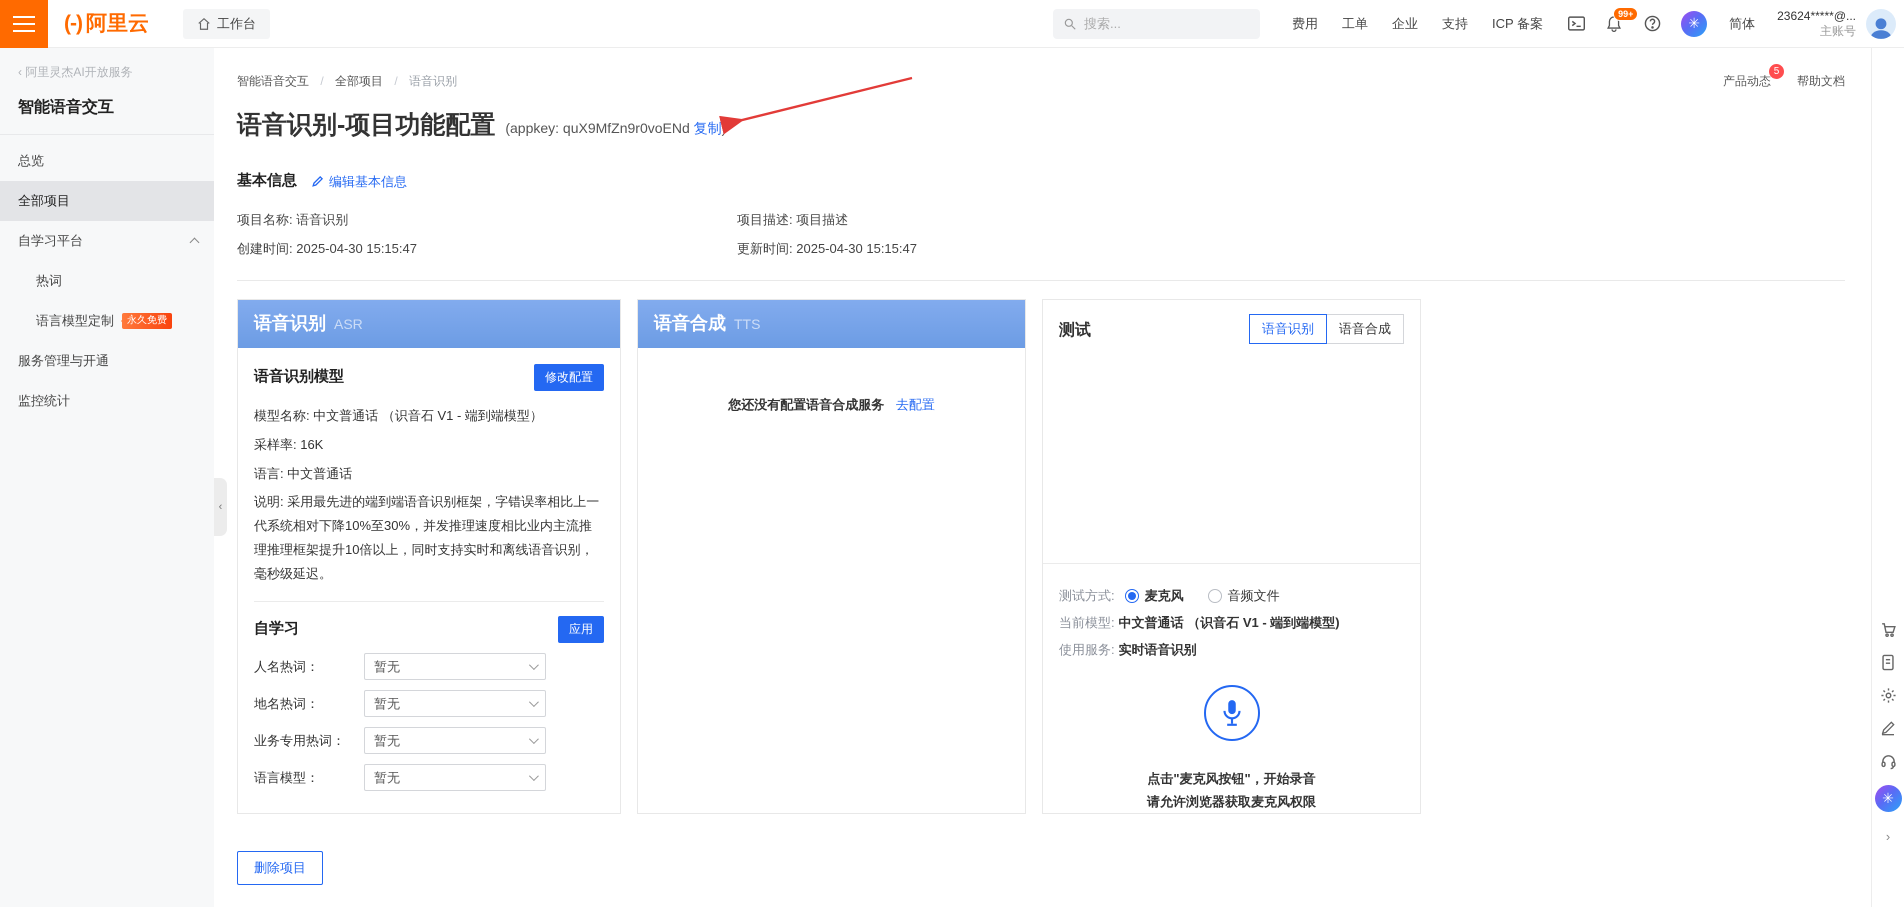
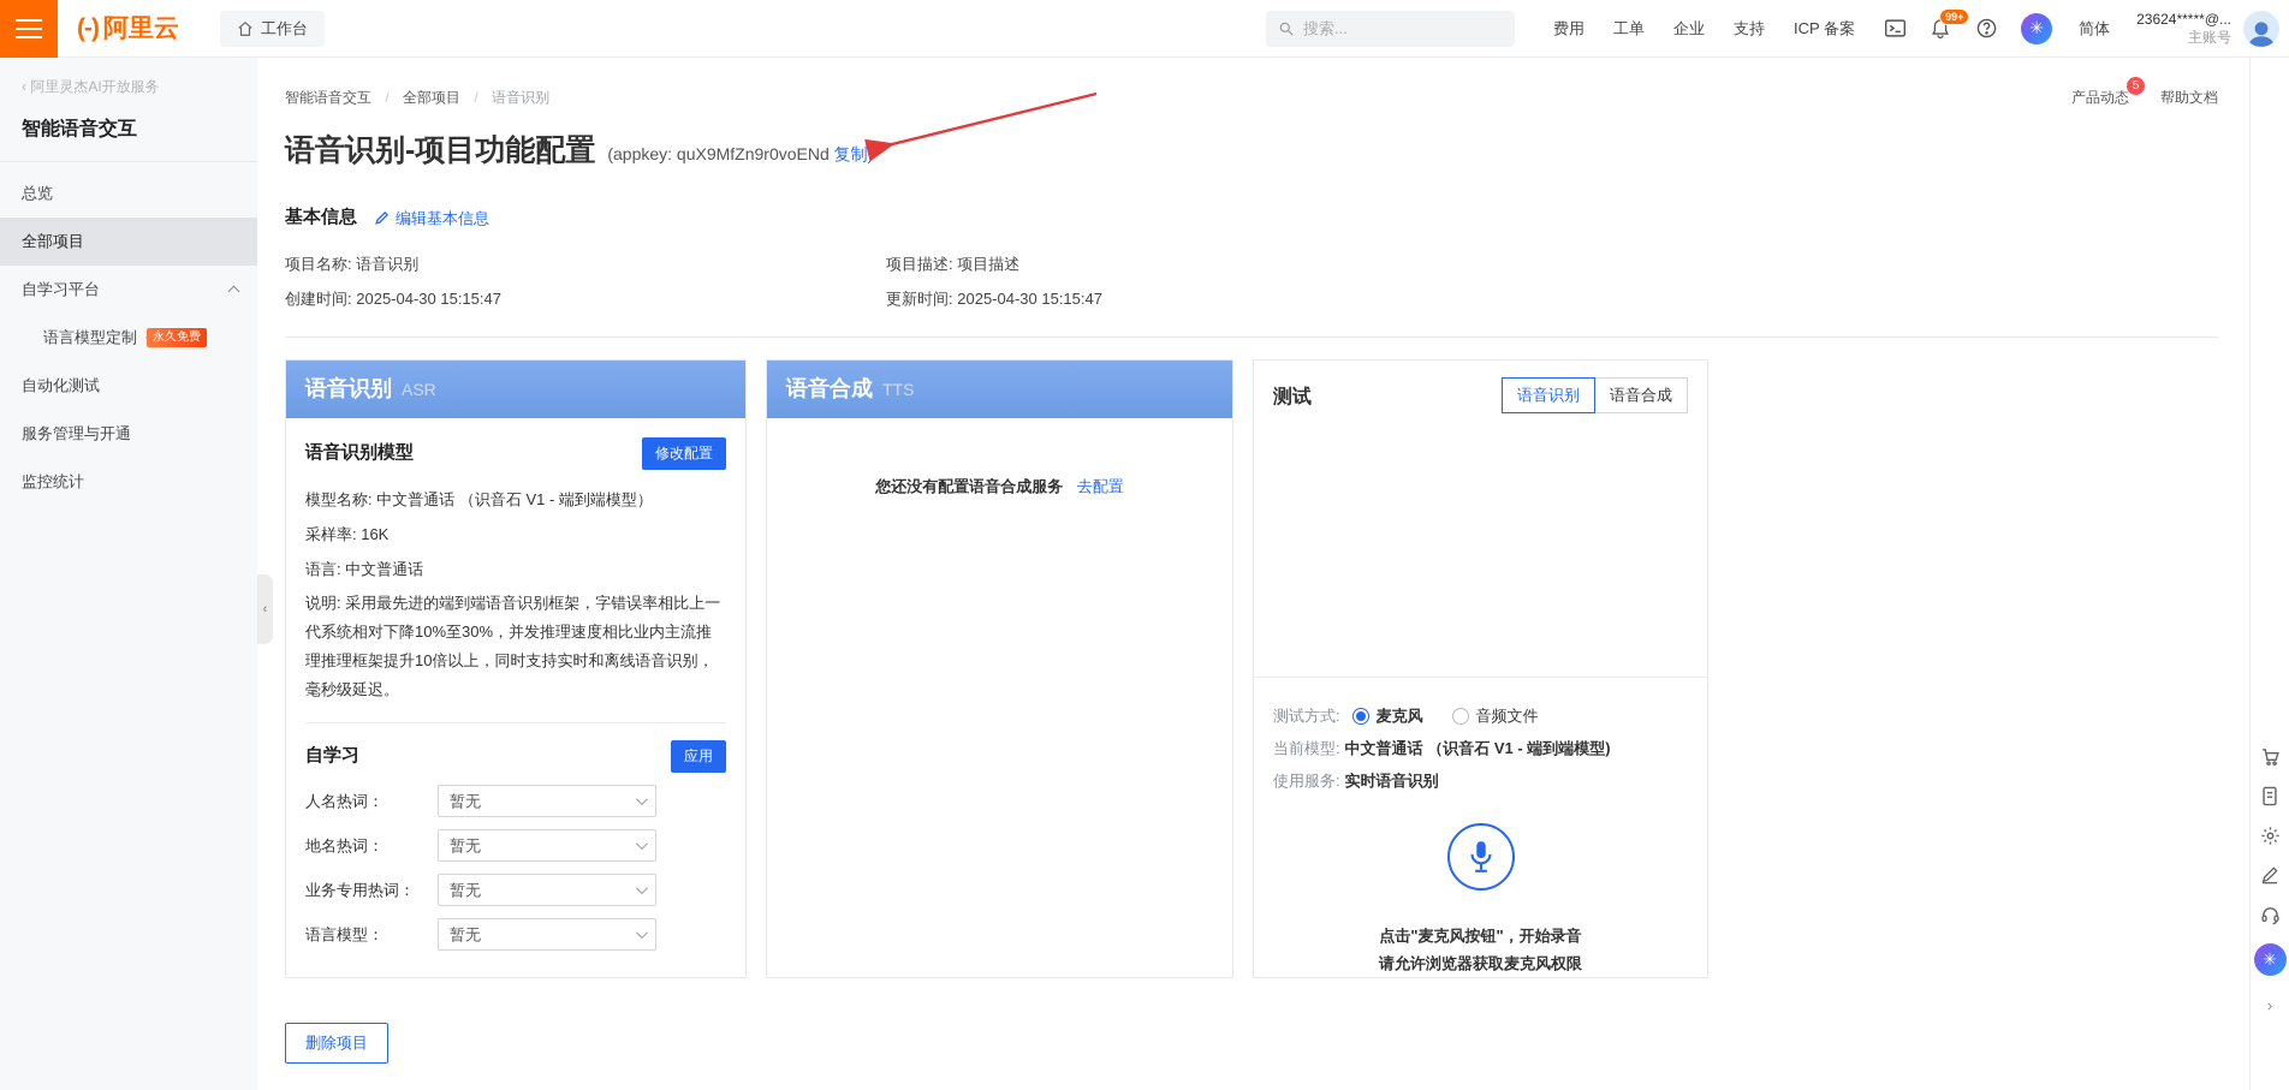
  (-)
  阿里云
  工作台
  搜索...
  费用
  工单
  企业
  支持
  ICP 备案
  99+
  ✳
  简体
  23624*****@...
  主账号
  ‹ 阿里灵杰AI开放服务
  智能语音交互
  总览
  全部项目
  自学习平台
- 热词
  语言模型定制
  永久免费
+ 自动化测试
  服务管理与开通
  监控统计
  ‹
  ✳
  ›
  智能语音交互 / 全部项目 / 语音识别
  产品动态
  5
  帮助文档
  语音识别-项目功能配置
  (appkey: quX9MfZn9r0voENd 复制)
  基本信息
  编辑基本信息
  项目名称: 语音识别
  项目描述: 项目描述
  创建时间: 2025-04-30 15:15:47
  更新时间: 2025-04-30 15:15:47
  语音识别
  ASR
  语音识别模型
  修改配置
  模型名称: 中文普通话 （识音石 V1 - 端到端模型）
  采样率: 16K
  语言: 中文普通话
  说明: 采用最先进的端到端语音识别框架，字错误率相比上一代系统相对下降10%至30%，并发推理速度相比业内主流推理推理框架提升10倍以上，同时支持实时和离线语音识别，毫秒级延迟。
  自学习
  应用
  人名热词：
  暂无
  地名热词：
  暂无
  业务专用热词：
  暂无
  语言模型：
  暂无
  语音合成
  TTS
  您还没有配置语音合成服务 去配置
  测试
  语音识别
  语音合成
  测试方式:
  麦克风
  音频文件
  当前模型:
  中文普通话 （识音石 V1 - 端到端模型)
  使用服务:
  实时语音识别
  点击"麦克风按钮"，开始录音
  请允许浏览器获取麦克风权限
  删除项目
